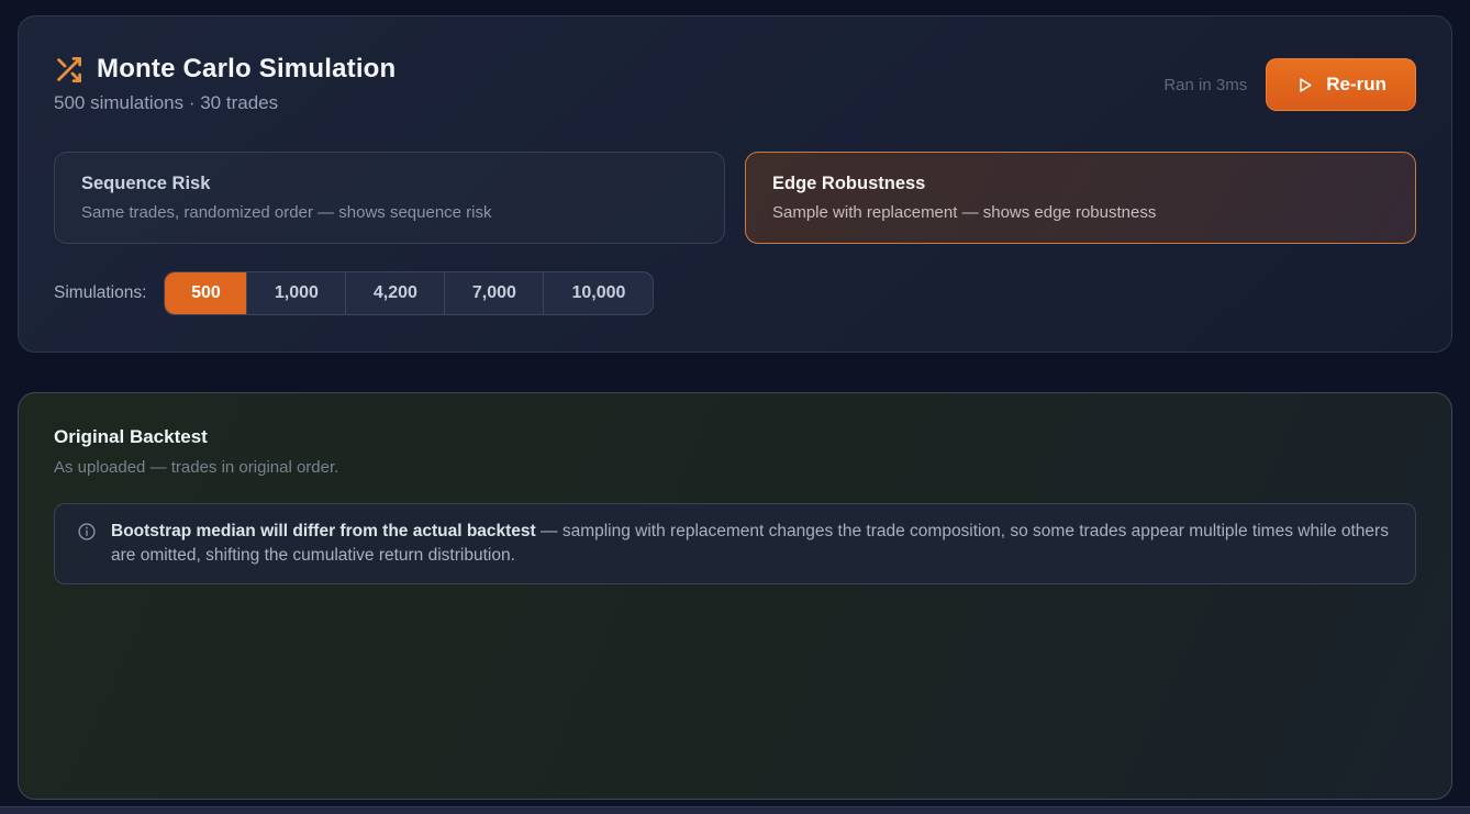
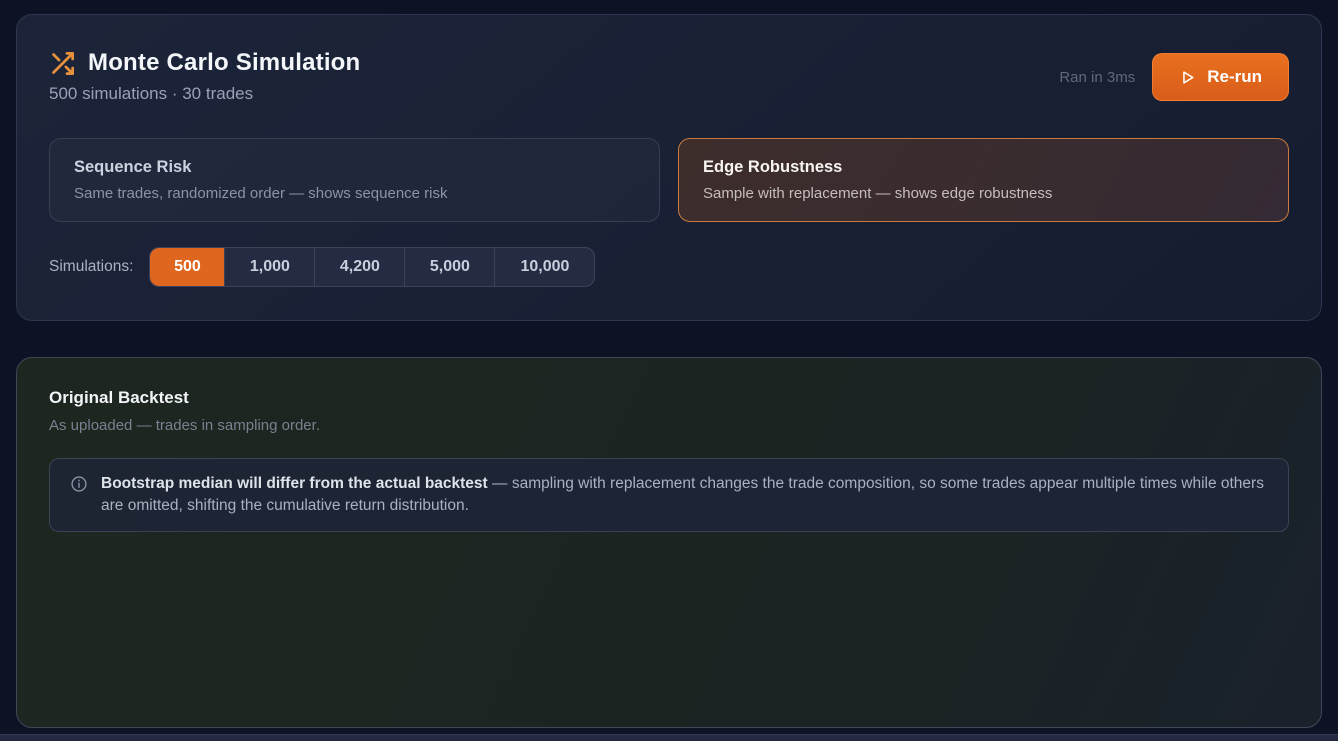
  Monte Carlo Simulation
  500 simulations · 30 trades
  Ran in 3ms
  Re-run
  Sequence Risk
  Same trades, randomized order — shows sequence risk
  Edge Robustness
  Sample with replacement — shows edge robustness
  Simulations:
  500
  1,000
  4,200
- 7,000
+ 5,000
  10,000
  Original Backtest
- As uploaded — trades in original order.
+ As uploaded — trades in sampling order.
  Bootstrap median will differ from the actual backtest — sampling with replacement changes the trade composition, so some trades appear multiple times while others are omitted, shifting the cumulative return distribution.
